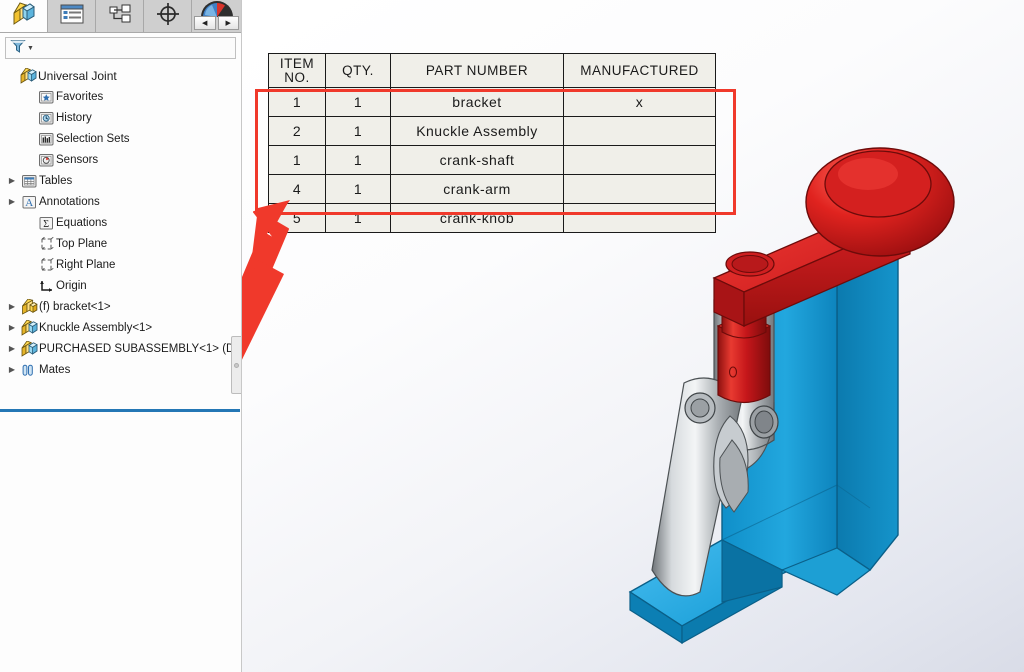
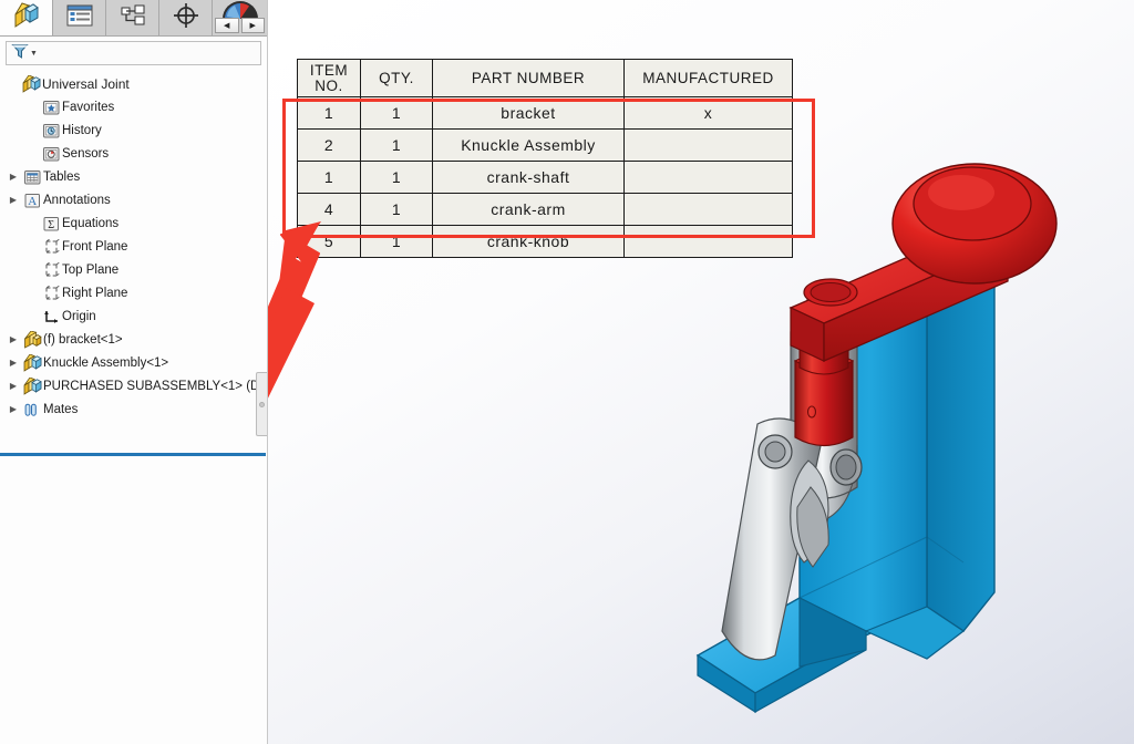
  Universal Joint
  Favorites
  History
- Selection Sets
  Sensors
  ▶
  Tables
  ▶
  A
  Annotations
  Σ
  Equations
+ Front Plane
  Top Plane
  Right Plane
  Origin
  ▶
  (f) bracket<1>
  ▶
  Knuckle Assembly<1>
  ▶
  PURCHASED SUBASSEMBLY<1> (
  ▶
  Mates
  ITEM NO.	QTY.	PART NUMBER	MANUFACTURED
  1	1	bracket	x
  2	1	Knuckle Assembly
  1	1	crank-shaft
  4	1	crank-arm
  5	1	crank-knob
